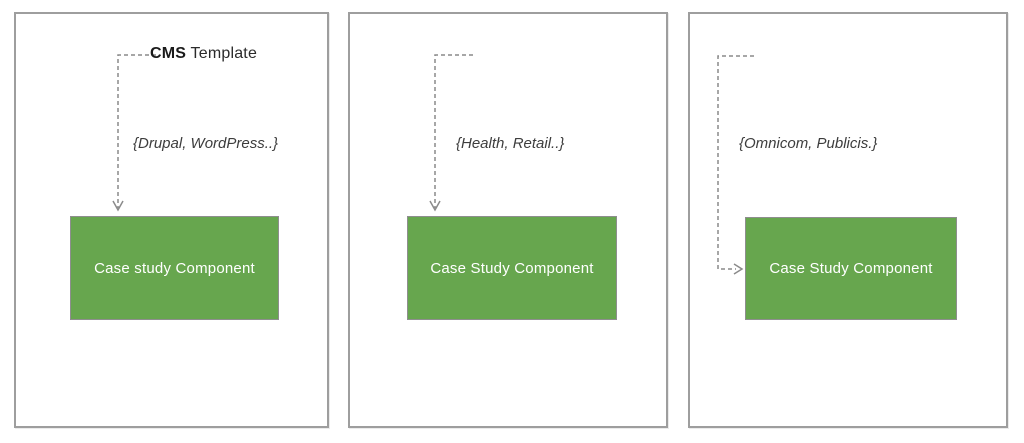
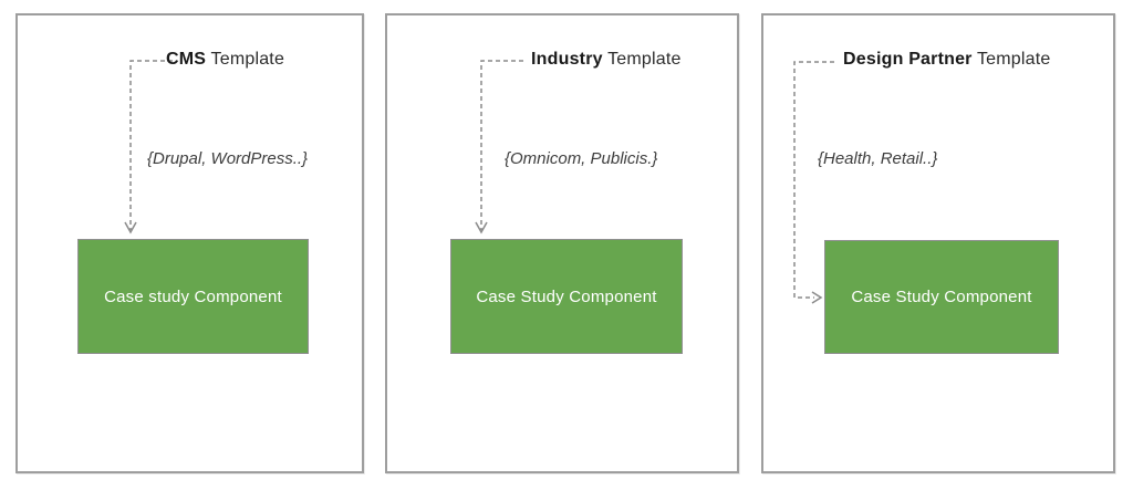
  CMS Template
  {Drupal, WordPress..}
  Case study Component
+ Industry Template
- {Health, Retail..}
+ {Omnicom, Publicis.}
  Case Study Component
+ Design Partner Template
- {Omnicom, Publicis.}
+ {Health, Retail..}
  Case Study Component
